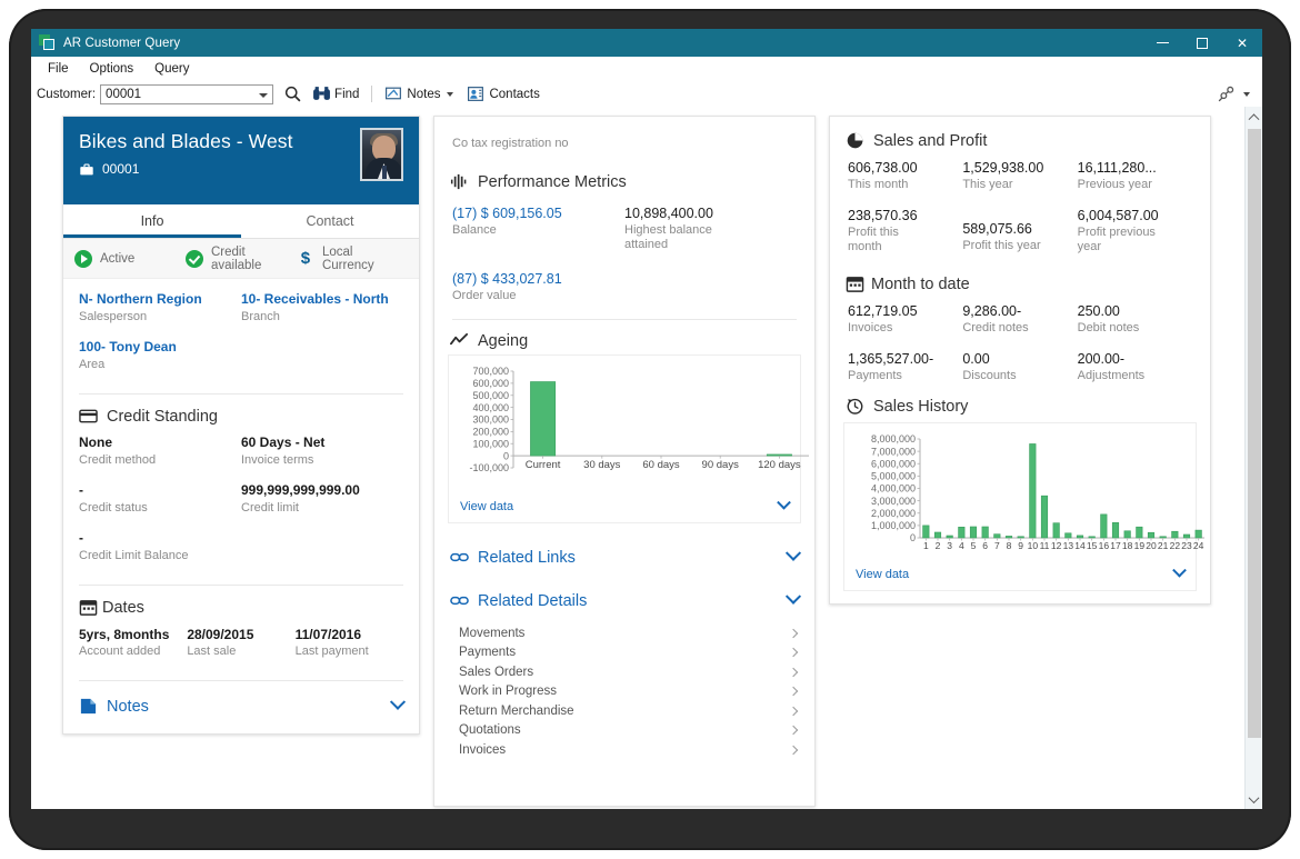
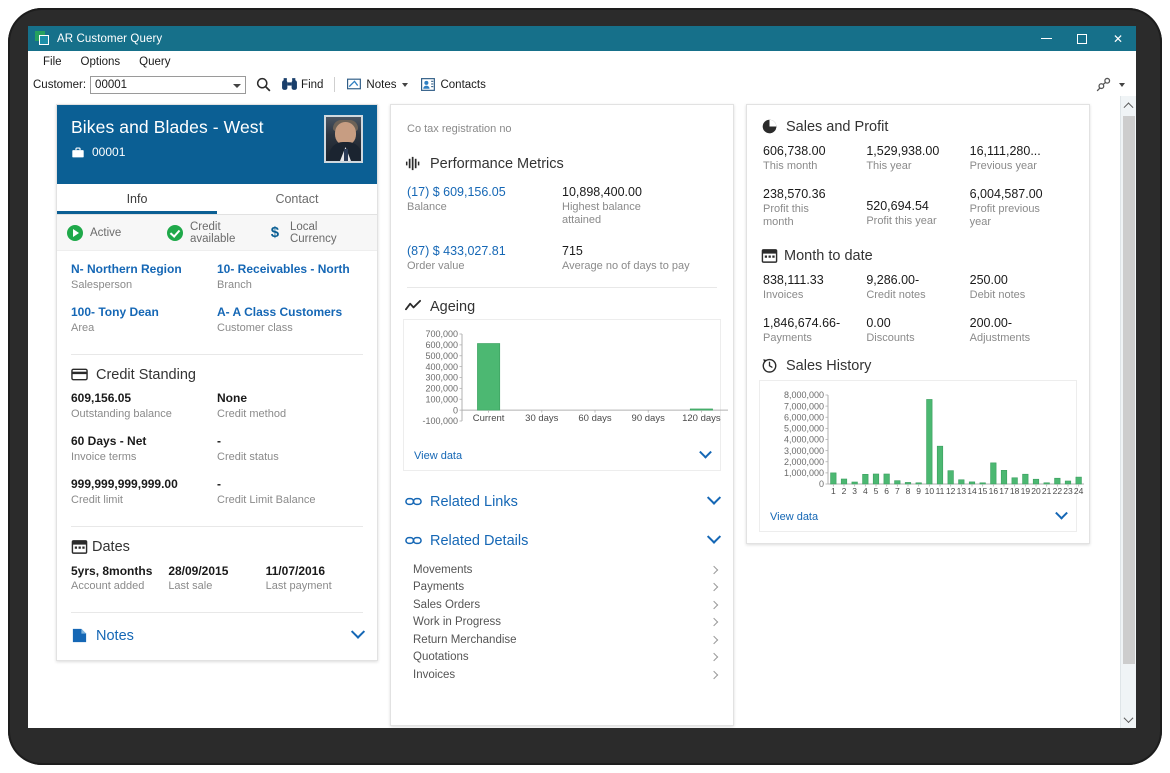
  AR Customer Query
  ✕
  File
  Options
  Query
  Customer:
  00001
  Find
  Notes
  Contacts
  Bikes and Blades - West
  00001
  Info
  Contact
  Active
  Credit available
  $
  Local Currency
  N- Northern Region
  Salesperson
  10- Receivables - North
  Branch
  100- Tony Dean
  Area
+ A- A Class Customers
+ Customer class
  Credit Standing
+ 609,156.05
+ Outstanding balance
  None
  Credit method
  60 Days - Net
  Invoice terms
  -
  Credit status
  999,999,999,999.00
  Credit limit
  -
  Credit Limit Balance
  Dates
  5yrs, 8months
  Account added
  28/09/2015
  Last sale
  11/07/2016
  Last payment
  Notes
  Co tax registration no
  Performance Metrics
  (17) $ 609,156.05
  Balance
  10,898,400.00
  Highest balance attained
  (87) $ 433,027.81
  Order value
+ 715
+ Average no of days to pay
  Ageing
  -100,000
  0
  100,000
  200,000
  300,000
  400,000
  500,000
  600,000
  700,000
  Current
  30 days
  60 days
  90 days
  120 days
  View data
  Related Links
  Related Details
  Movements
  Payments
  Sales Orders
  Work in Progress
  Return Merchandise
  Quotations
  Invoices
  Sales and Profit
  606,738.00
  This month
  1,529,938.00
  This year
  16,111,280...
  Previous year
  238,570.36
  Profit this month
- 589,075.66
+ 520,694.54
  Profit this year
  6,004,587.00
  Profit previous year
  Month to date
- 612,719.05
+ 838,111.33
  Invoices
  9,286.00-
  Credit notes
  250.00
  Debit notes
- 1,365,527.00-
+ 1,846,674.66-
  Payments
  0.00
  Discounts
  200.00-
  Adjustments
  Sales History
  0
  1,000,000
  2,000,000
  3,000,000
  4,000,000
  5,000,000
  6,000,000
  7,000,000
  8,000,000
  1
  2
  3
  4
  5
  6
  7
  8
  9
  10
  11
  12
  13
  14
  15
  16
  17
  18
  19
  20
  21
  22
  23
  24
  View data
